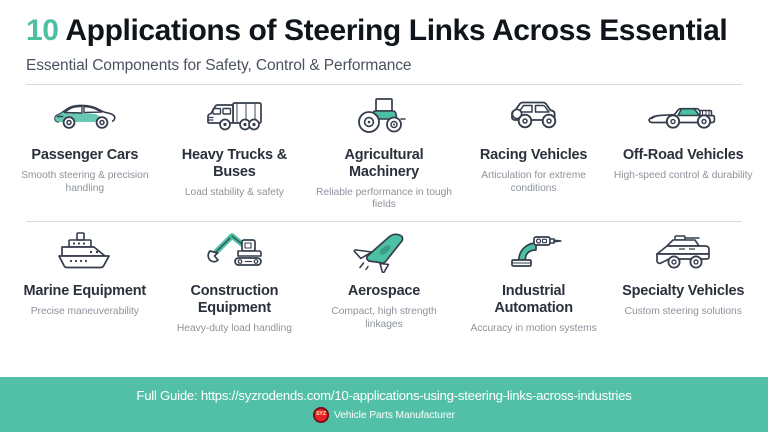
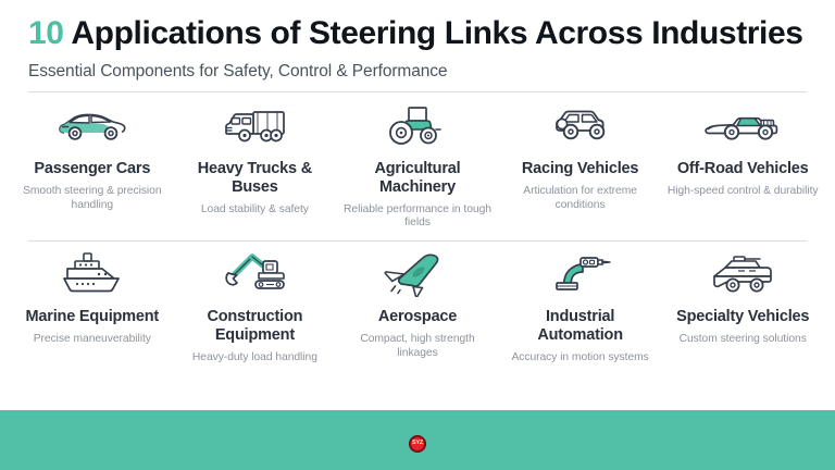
- 10 Applications of Steering Links Across Essential
+ 10 Applications of Steering Links Across Industries
  Essential Components for Safety, Control & Performance
  Passenger Cars
  Smooth steering & precision handling
  Heavy Trucks & Buses
  Load stability & safety
  Agricultural Machinery
  Reliable performance in tough fields
  Racing Vehicles
  Articulation for extreme conditions
  Off-Road Vehicles
  High-speed control & durability
  Marine Equipment
  Precise maneuverability
  Construction Equipment
  Heavy-duty load handling
  Aerospace
  Compact, high strength linkages
  Industrial Automation
  Accuracy in motion systems
  Specialty Vehicles
  Custom steering solutions
- Full Guide: https://syzrodends.com/10-applications-using-steering-links-across-industries
- Vehicle Parts Manufacturer
